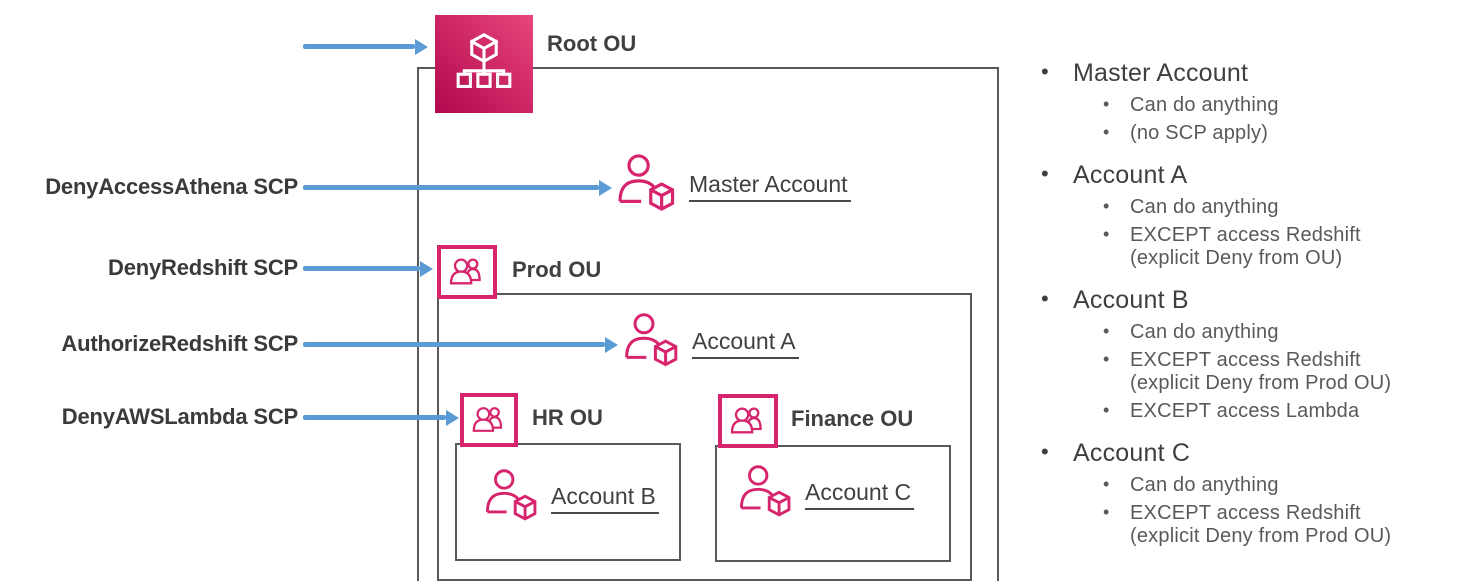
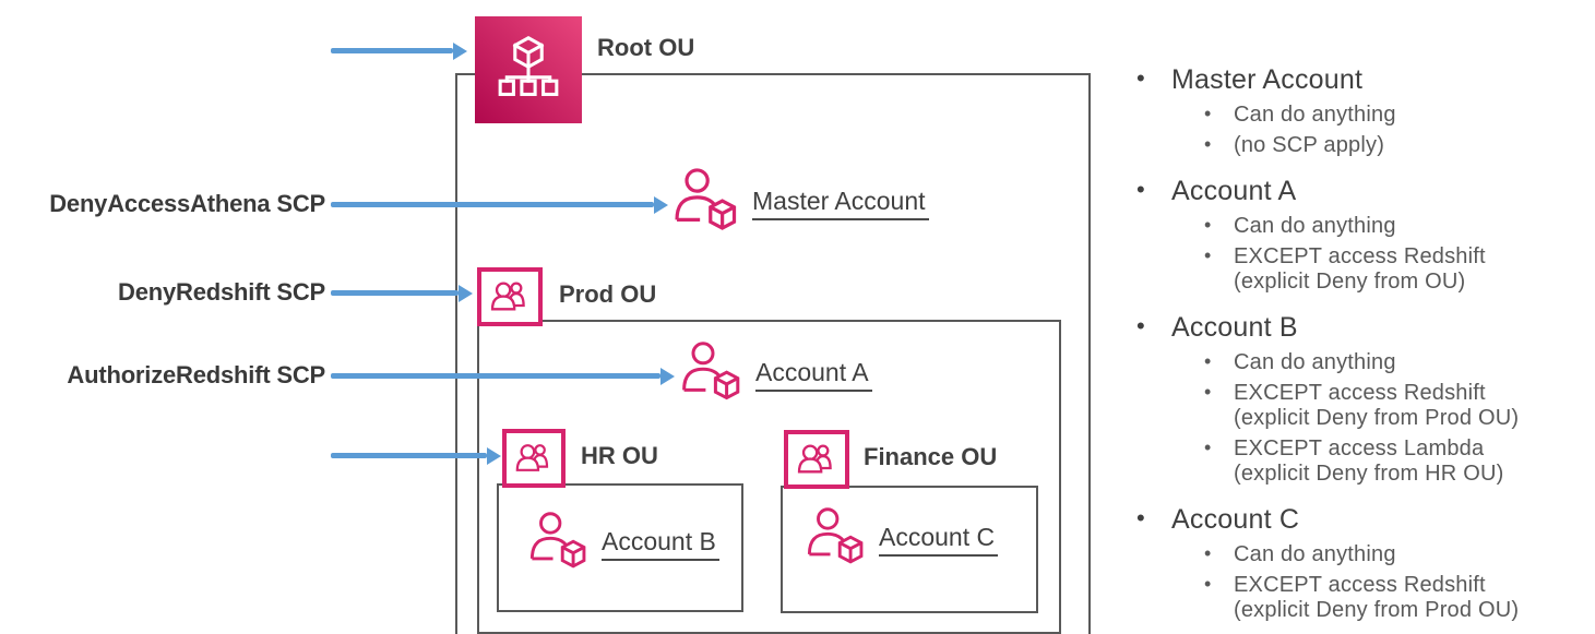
  DenyAccessAthena SCP
  DenyRedshift SCP
  AuthorizeRedshift SCP
- DenyAWSLambda SCP
  Root OU
  Master Account
  Prod OU
  Account A
  HR OU
  Finance OU
  Account B
  Account C
  Master Account
  Can do anything
  (no SCP apply)
  Account A
  Can do anything
  EXCEPT access Redshift
  (explicit Deny from OU)
  Account B
  Can do anything
  EXCEPT access Redshift
  (explicit Deny from Prod OU)
  EXCEPT access Lambda
+ (explicit Deny from HR OU)
  Account C
  Can do anything
  EXCEPT access Redshift
  (explicit Deny from Prod OU)
